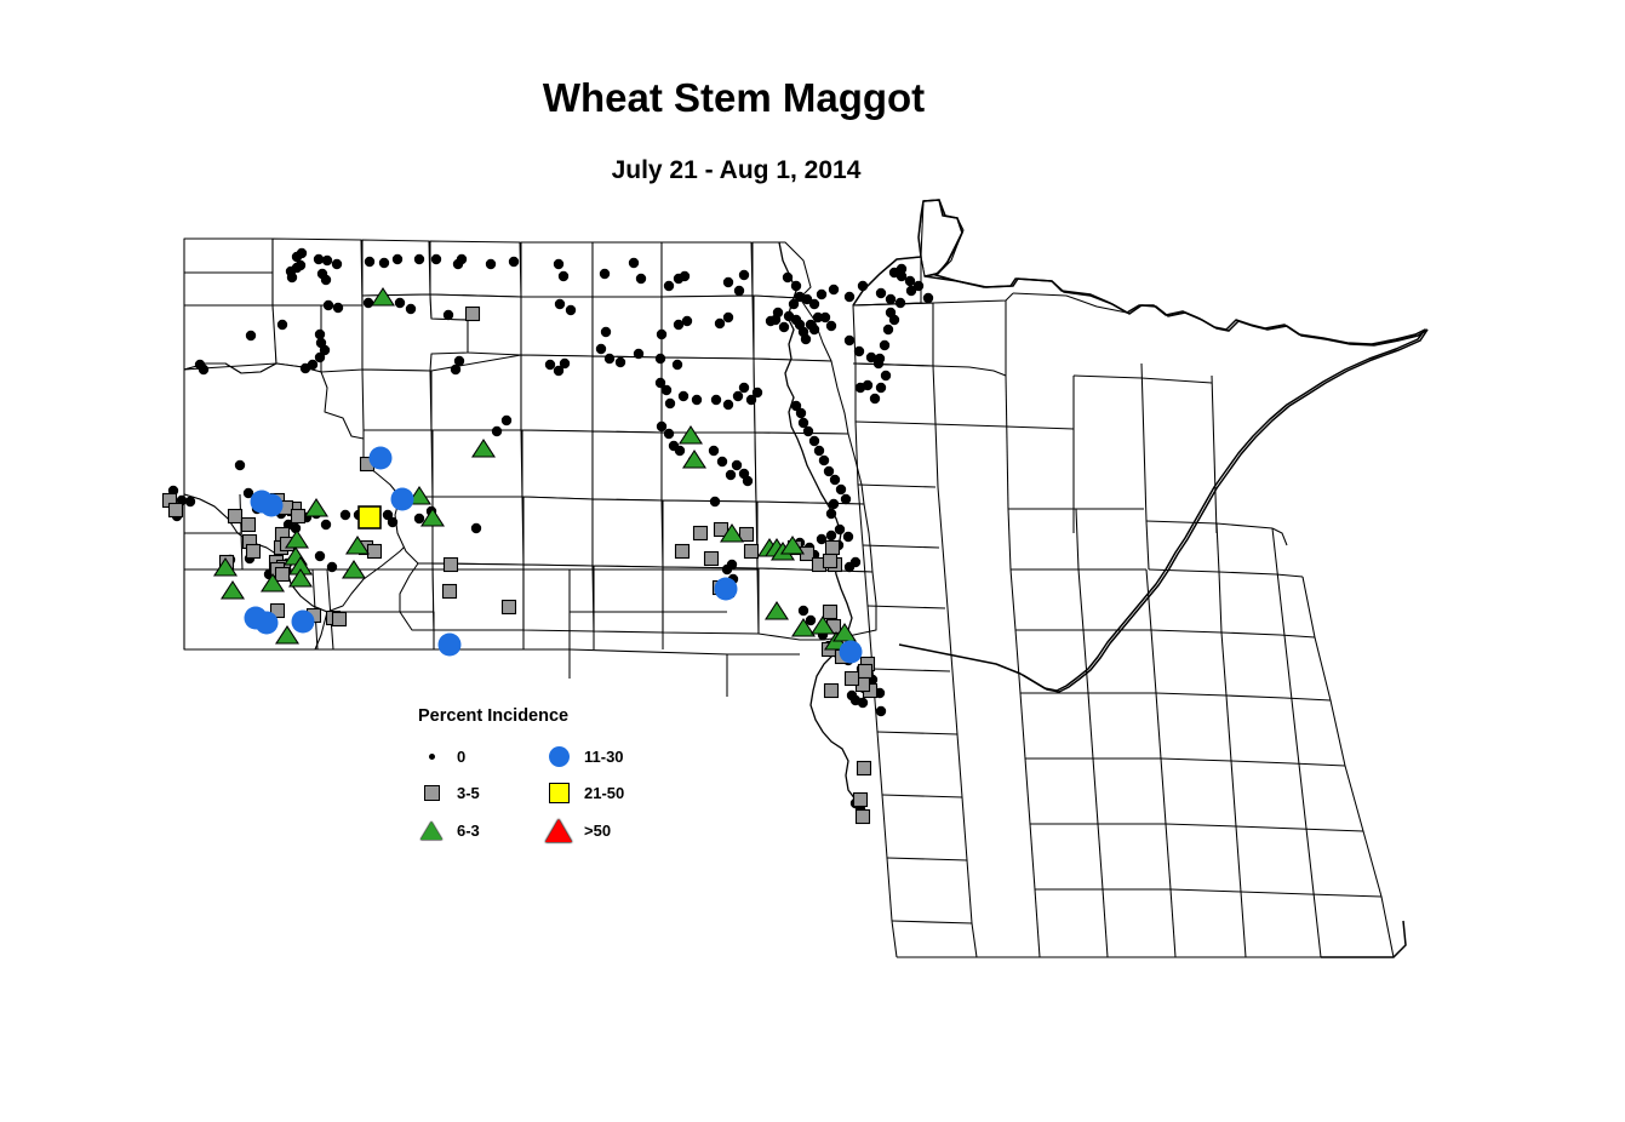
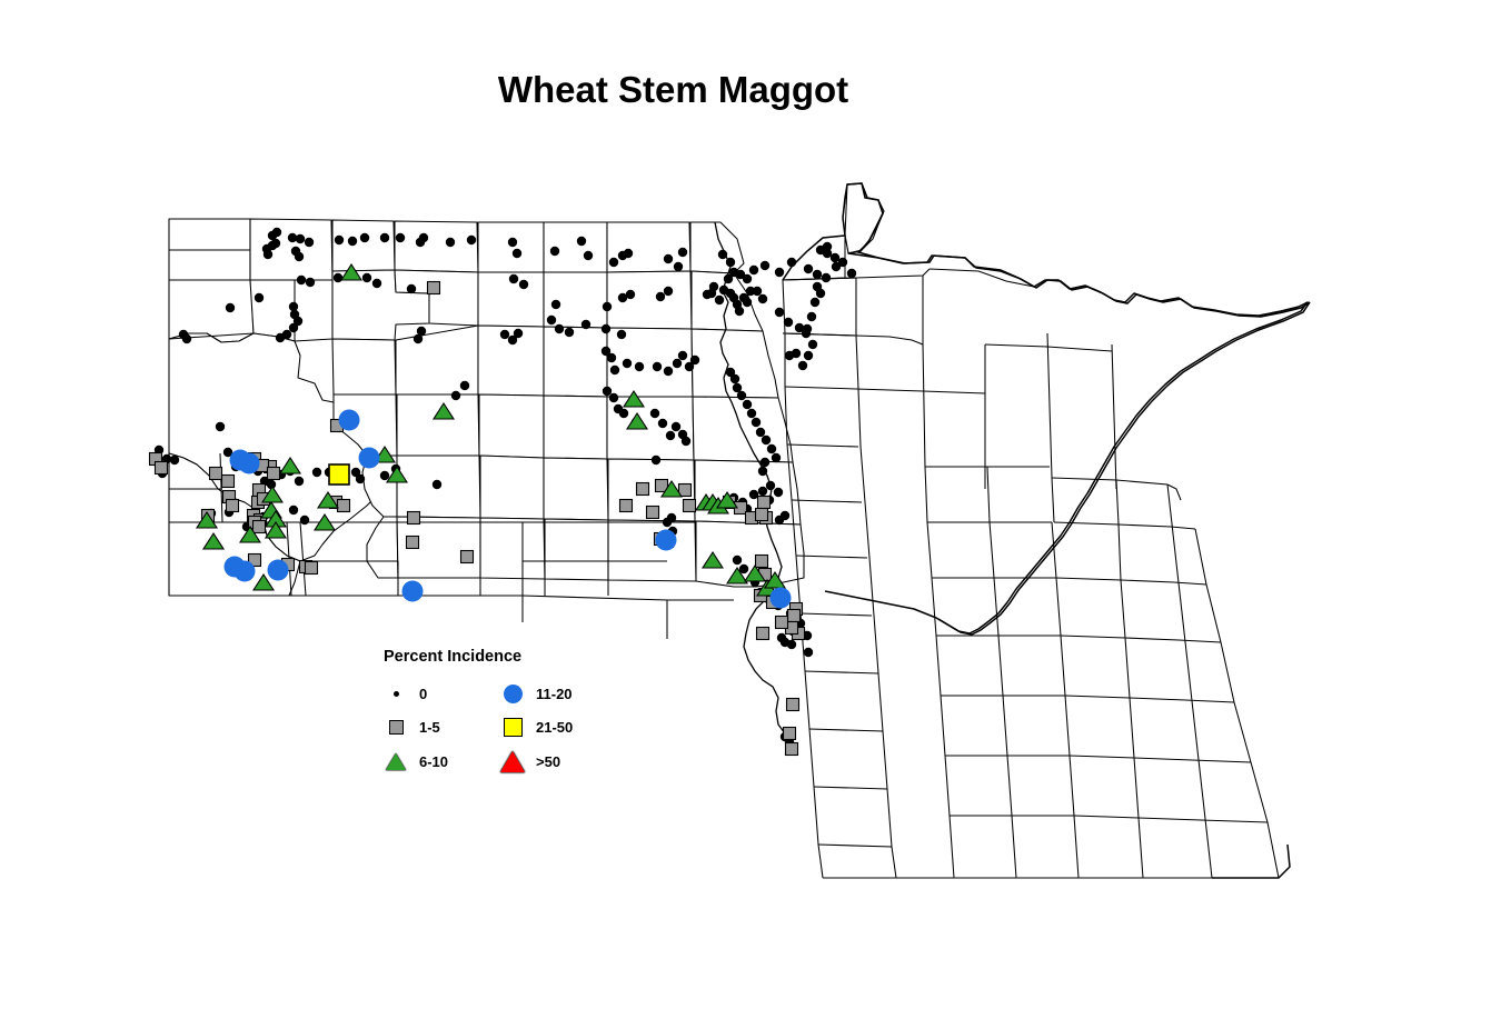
  Wheat Stem Maggot
- July 21 - Aug 1, 2014
  Percent Incidence
  0
- 3-5
+ 1-5
- 6-3
+ 6-10
- 11-30
+ 11-20
  21-50
  >50
